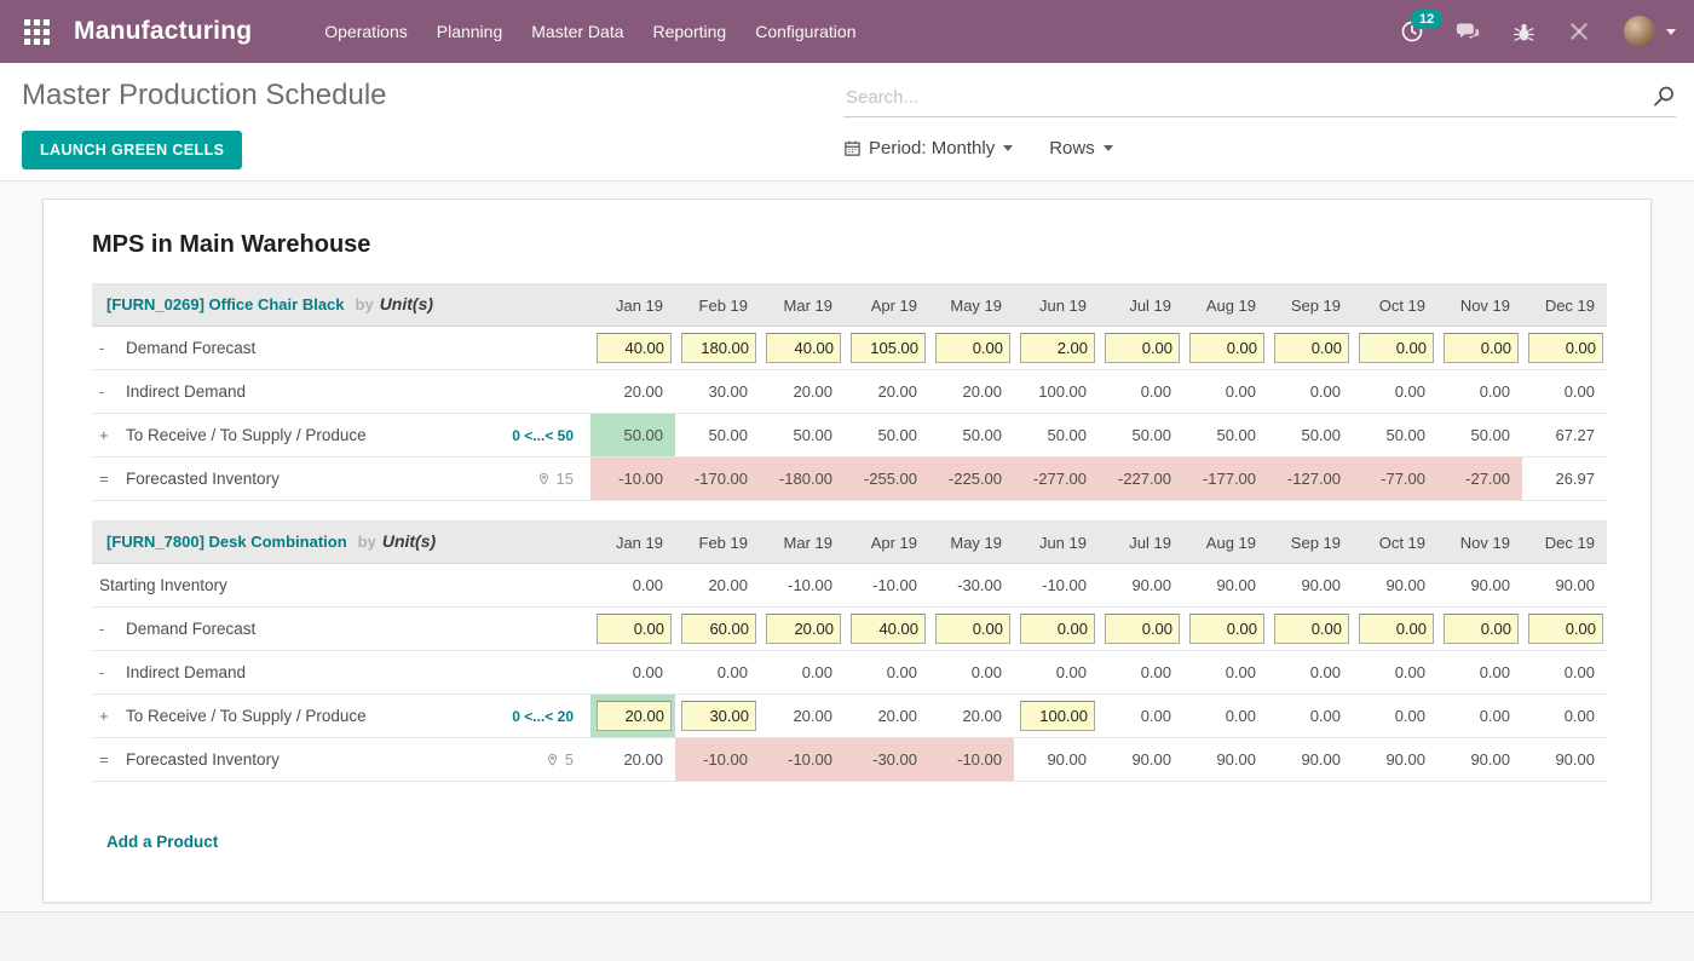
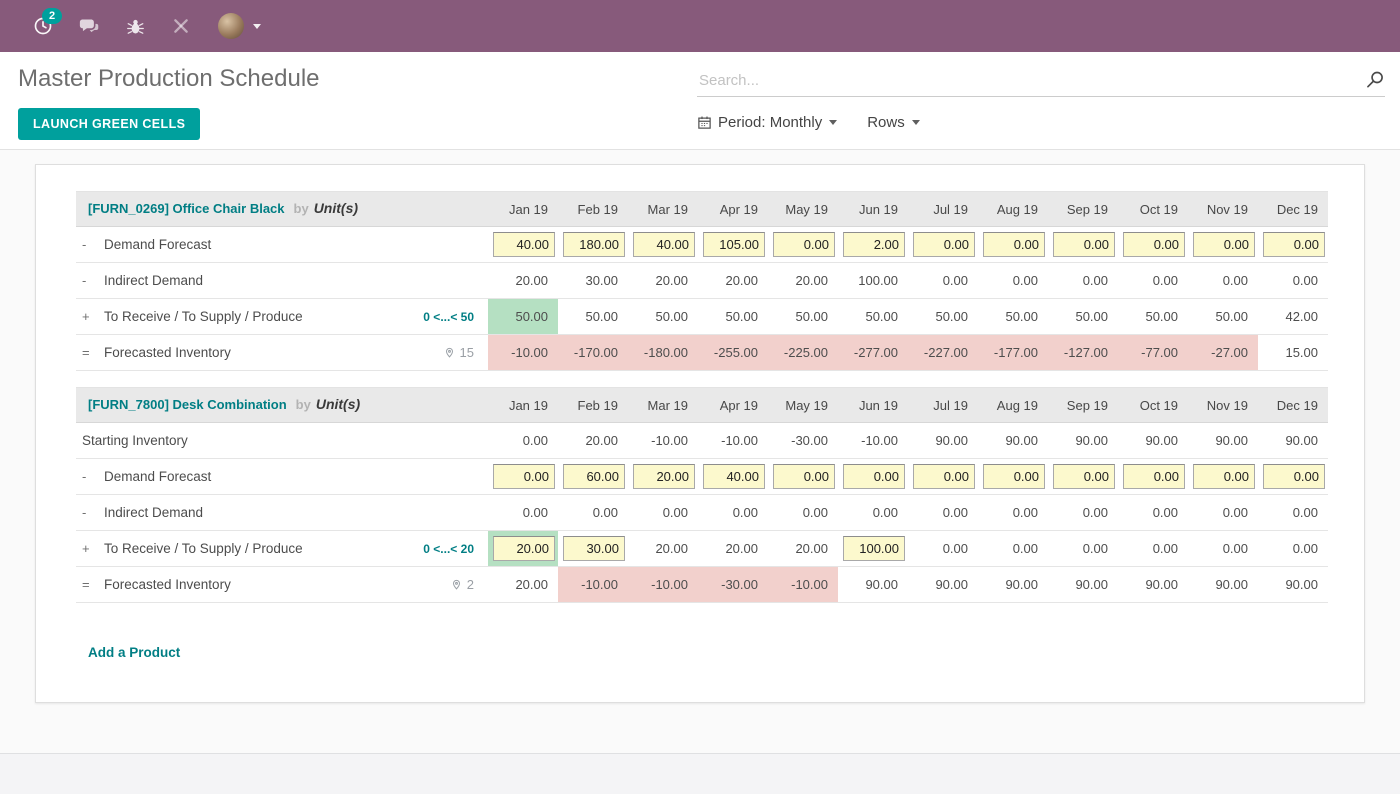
- Manufacturing
- Operations
- Planning
- Master Data
- Reporting
- Configuration
- 12
+ 2
  Master Production Schedule
  LAUNCH GREEN CELLS
  Search...
  Period: Monthly
  Rows
- MPS in Main Warehouse
  [FURN_0269] Office Chair Black by Unit(s)	Jan 19	Feb 19	Mar 19	Apr 19	May 19	Jun 19	Jul 19	Aug 19	Sep 19	Oct 19	Nov 19	Dec 19
  - Demand Forecast		40.00	180.00	40.00	105.00	0.00	2.00	0.00	0.00	0.00	0.00	0.00	0.00
  - Indirect Demand		20.00	30.00	20.00	20.00	20.00	100.00	0.00	0.00	0.00	0.00	0.00	0.00
- + To Receive / To Supply / Produce	0 <...< 50	50.00	50.00	50.00	50.00	50.00	50.00	50.00	50.00	50.00	50.00	50.00	67.27
+ + To Receive / To Supply / Produce	0 <...< 50	50.00	50.00	50.00	50.00	50.00	50.00	50.00	50.00	50.00	50.00	50.00	42.00
- = Forecasted Inventory	15	-10.00	-170.00	-180.00	-255.00	-225.00	-277.00	-227.00	-177.00	-127.00	-77.00	-27.00	26.97
+ = Forecasted Inventory	15	-10.00	-170.00	-180.00	-255.00	-225.00	-277.00	-227.00	-177.00	-127.00	-77.00	-27.00	15.00
  [FURN_7800] Desk Combination by Unit(s)	Jan 19	Feb 19	Mar 19	Apr 19	May 19	Jun 19	Jul 19	Aug 19	Sep 19	Oct 19	Nov 19	Dec 19
  Starting Inventory		0.00	20.00	-10.00	-10.00	-30.00	-10.00	90.00	90.00	90.00	90.00	90.00	90.00
  - Demand Forecast		0.00	60.00	20.00	40.00	0.00	0.00	0.00	0.00	0.00	0.00	0.00	0.00
  - Indirect Demand		0.00	0.00	0.00	0.00	0.00	0.00	0.00	0.00	0.00	0.00	0.00	0.00
  + To Receive / To Supply / Produce	0 <...< 20	20.00	30.00	20.00	20.00	20.00	100.00	0.00	0.00	0.00	0.00	0.00	0.00
- = Forecasted Inventory	5	20.00	-10.00	-10.00	-30.00	-10.00	90.00	90.00	90.00	90.00	90.00	90.00	90.00
+ = Forecasted Inventory	2	20.00	-10.00	-10.00	-30.00	-10.00	90.00	90.00	90.00	90.00	90.00	90.00	90.00
  Add a Product
